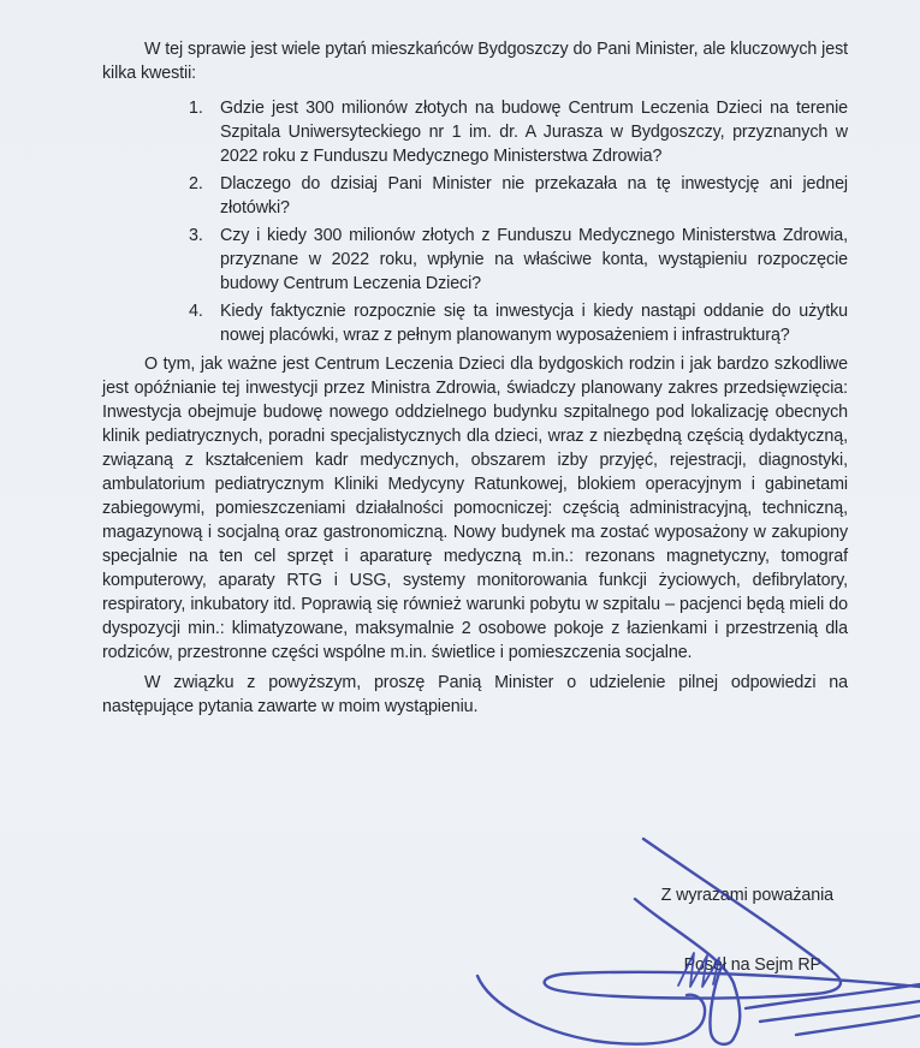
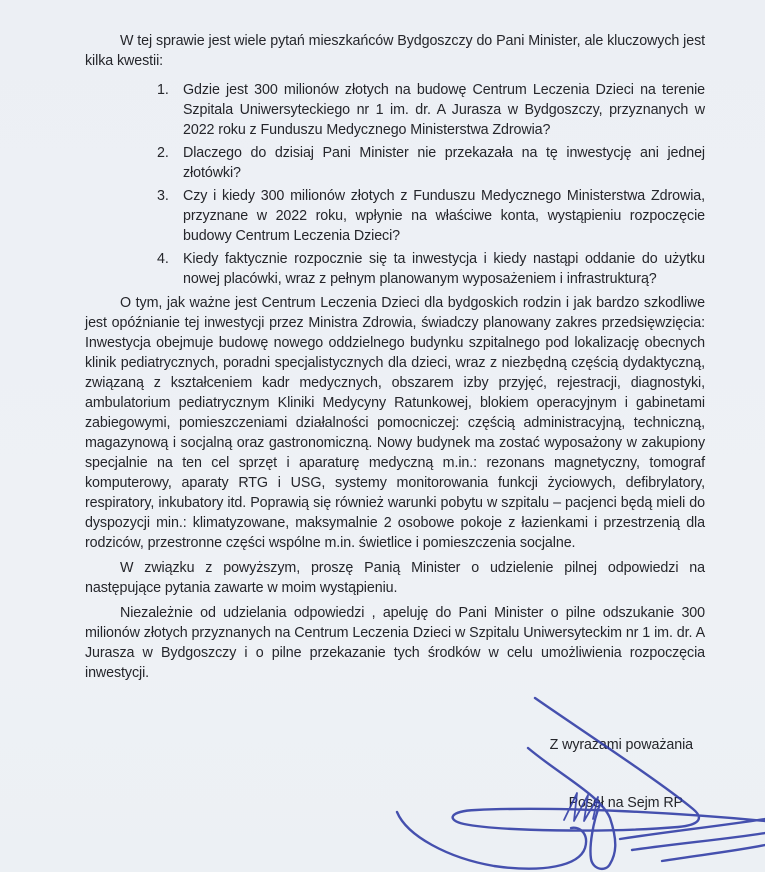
  W tej sprawie jest wiele pytań mieszkańców Bydgoszczy do Pani Minister, ale kluczowych jest kilka kwestii:
  1.
  Gdzie jest 300 milionów złotych na budowę Centrum Leczenia Dzieci na terenie Szpitala Uniwersyteckiego nr 1 im. dr. A Jurasza w Bydgoszczy, przyznanych w 2022 roku z Funduszu Medycznego Ministerstwa Zdrowia?
  2.
  Dlaczego do dzisiaj Pani Minister nie przekazała na tę inwestycję ani jednej złotówki?
  3.
  Czy i kiedy 300 milionów złotych z Funduszu Medycznego Ministerstwa Zdrowia, przyznane w 2022 roku, wpłynie na właściwe konta, wystąpieniu rozpoczęcie budowy Centrum Leczenia Dzieci?
  4.
  Kiedy faktycznie rozpocznie się ta inwestycja i kiedy nastąpi oddanie do użytku nowej placówki, wraz z pełnym planowanym wyposażeniem i infrastrukturą?
  O tym, jak ważne jest Centrum Leczenia Dzieci dla bydgoskich rodzin i jak bardzo szkodliwe jest opóźnianie tej inwestycji przez Ministra Zdrowia, świadczy planowany zakres przedsięwzięcia: Inwestycja obejmuje budowę nowego oddzielnego budynku szpitalnego pod lokalizację obecnych klinik pediatrycznych, poradni specjalistycznych dla dzieci, wraz z niezbędną częścią dydaktyczną, związaną z kształceniem kadr medycznych, obszarem izby przyjęć, rejestracji, diagnostyki, ambulatorium pediatrycznym Kliniki Medycyny Ratunkowej, blokiem operacyjnym i gabinetami zabiegowymi, pomieszczeniami działalności pomocniczej: częścią administracyjną, techniczną, magazynową i socjalną oraz gastronomiczną. Nowy budynek ma zostać wyposażony w zakupiony specjalnie na ten cel sprzęt i aparaturę medyczną m.in.: rezonans magnetyczny, tomograf komputerowy, aparaty RTG i USG, systemy monitorowania funkcji życiowych, defibrylatory, respiratory, inkubatory itd. Poprawią się również warunki pobytu w szpitalu – pacjenci będą mieli do dyspozycji min.: klimatyzowane, maksymalnie 2 osobowe pokoje z łazienkami i przestrzenią dla rodziców, przestronne części wspólne m.in. świetlice i pomieszczenia socjalne.
  W związku z powyższym, proszę Panią Minister o udzielenie pilnej odpowiedzi na następujące pytania zawarte w moim wystąpieniu.
+ Niezależnie od udzielania odpowiedzi , apeluję do Pani Minister o pilne odszukanie 300 milionów złotych przyznanych na Centrum Leczenia Dzieci w Szpitalu Uniwersyteckim nr 1 im. dr. A Jurasza w Bydgoszczy i o pilne przekazanie tych środków w celu umożliwienia rozpoczęcia inwestycji.
  Z wyrazami poważania
  Poseł na Sejm RP
